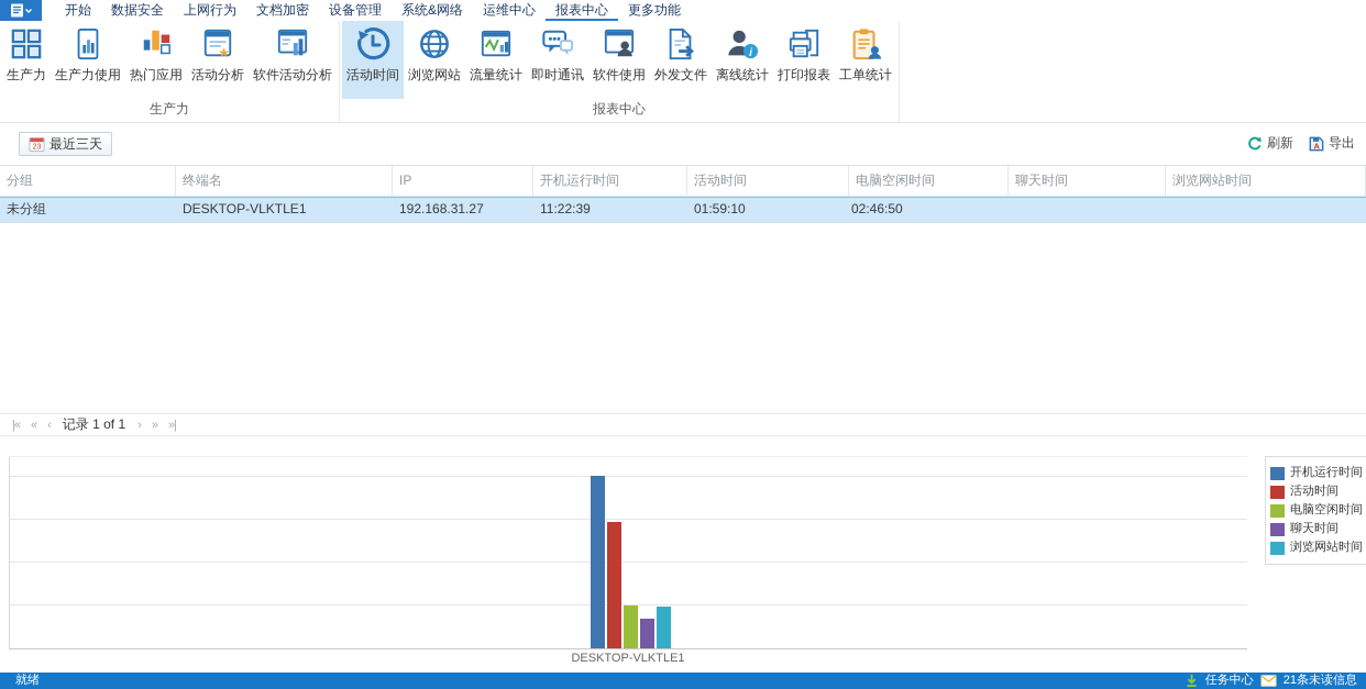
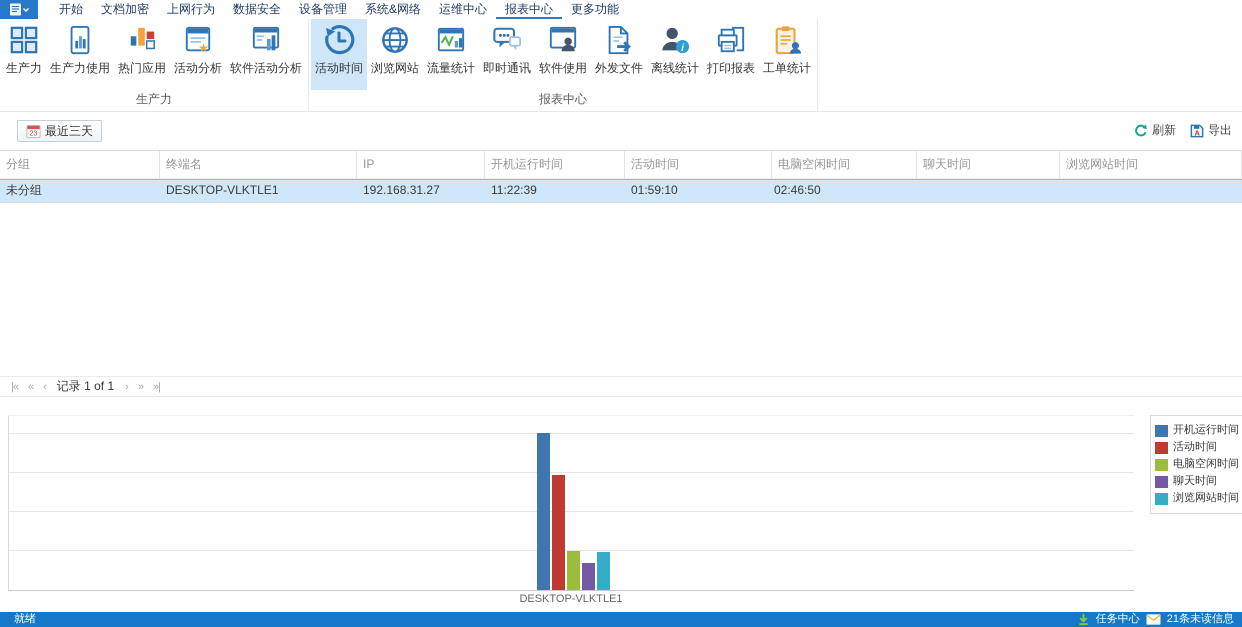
  开始
- 数据安全
+ 文档加密
  上网行为
- 文档加密
+ 数据安全
  设备管理
  系统&网络
  运维中心
  报表中心
  更多功能
  生产力
  生产力使用
  热门应用
  ★
  活动分析
  软件活动分析
  生产力
  活动时间
  浏览网站
  流量统计
  即时通讯
  软件使用
  外发文件
  i
  离线统计
  打印报表
  工单统计
  报表中心
  最近三天
  刷新
  A
  导出
  分组
  终端名
  IP
  开机运行时间
  活动时间
  电脑空闲时间
  聊天时间
  浏览网站时间
  未分组
  DESKTOP-VLKTLE1
  192.168.31.27
  11:22:39
  01:59:10
  02:46:50
  |«
  «
  ‹
  记录 1 of 1
  ›
  »
  »|
  DESKTOP-VLKTLE1
  开机运行时间
  活动时间
  电脑空闲时间
  聊天时间
  浏览网站时间
  就绪
  任务中心
  21条未读信息
